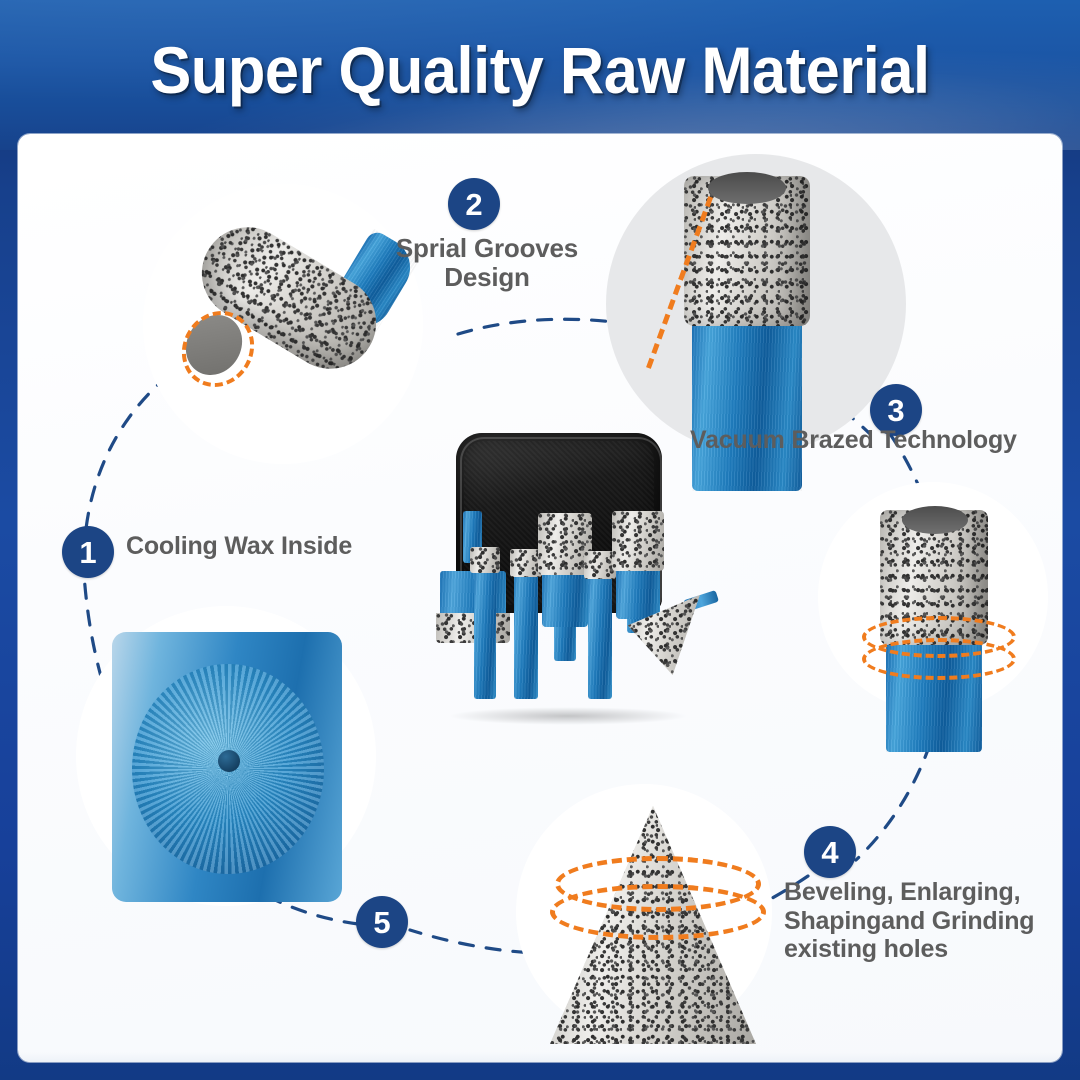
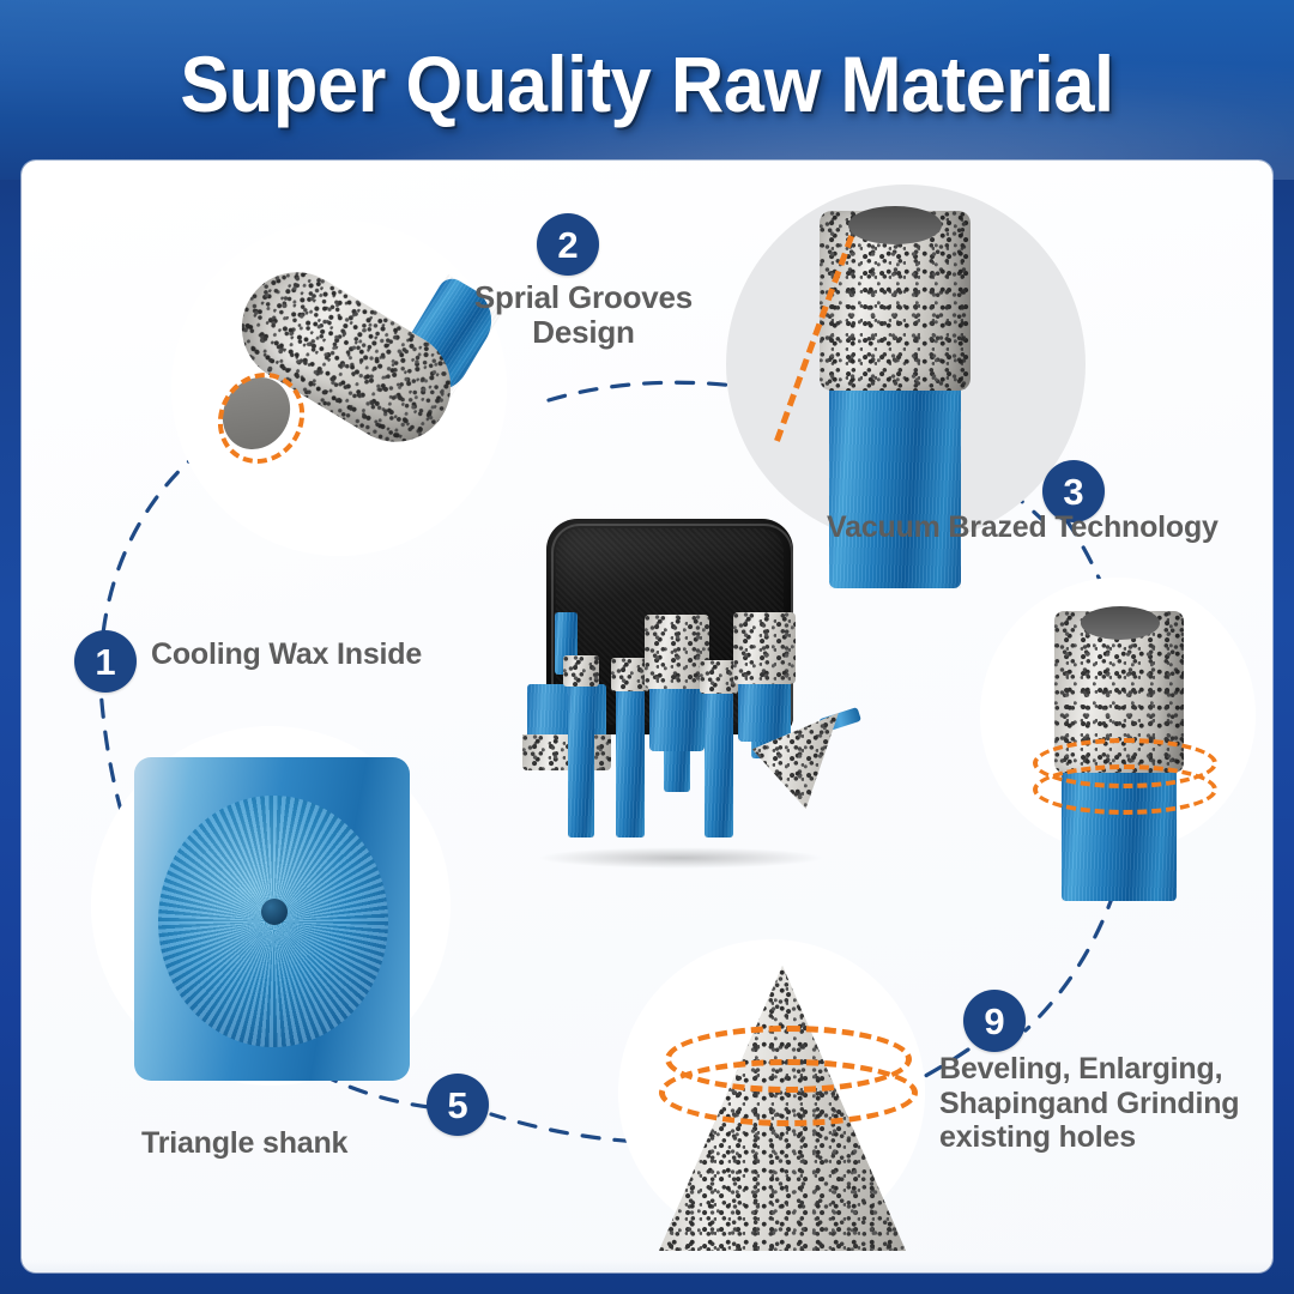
  Super Quality Raw Material
  1
  2
  3
- 4
+ 9
  5
  Cooling Wax Inside
  Sprial Grooves
  Design
  Vacuum Brazed Technology
  Beveling, Enlarging,
  Shapingand Grinding
  existing holes
+ Triangle shank
